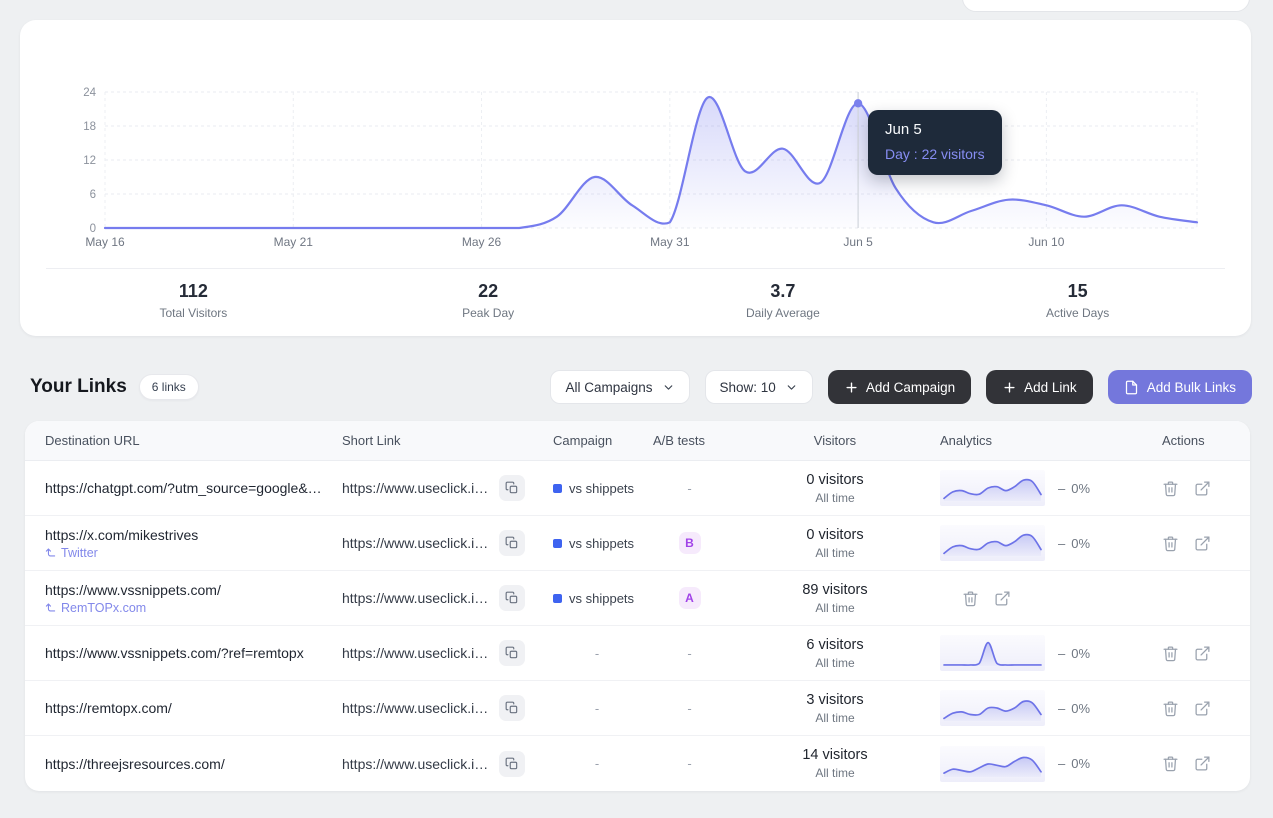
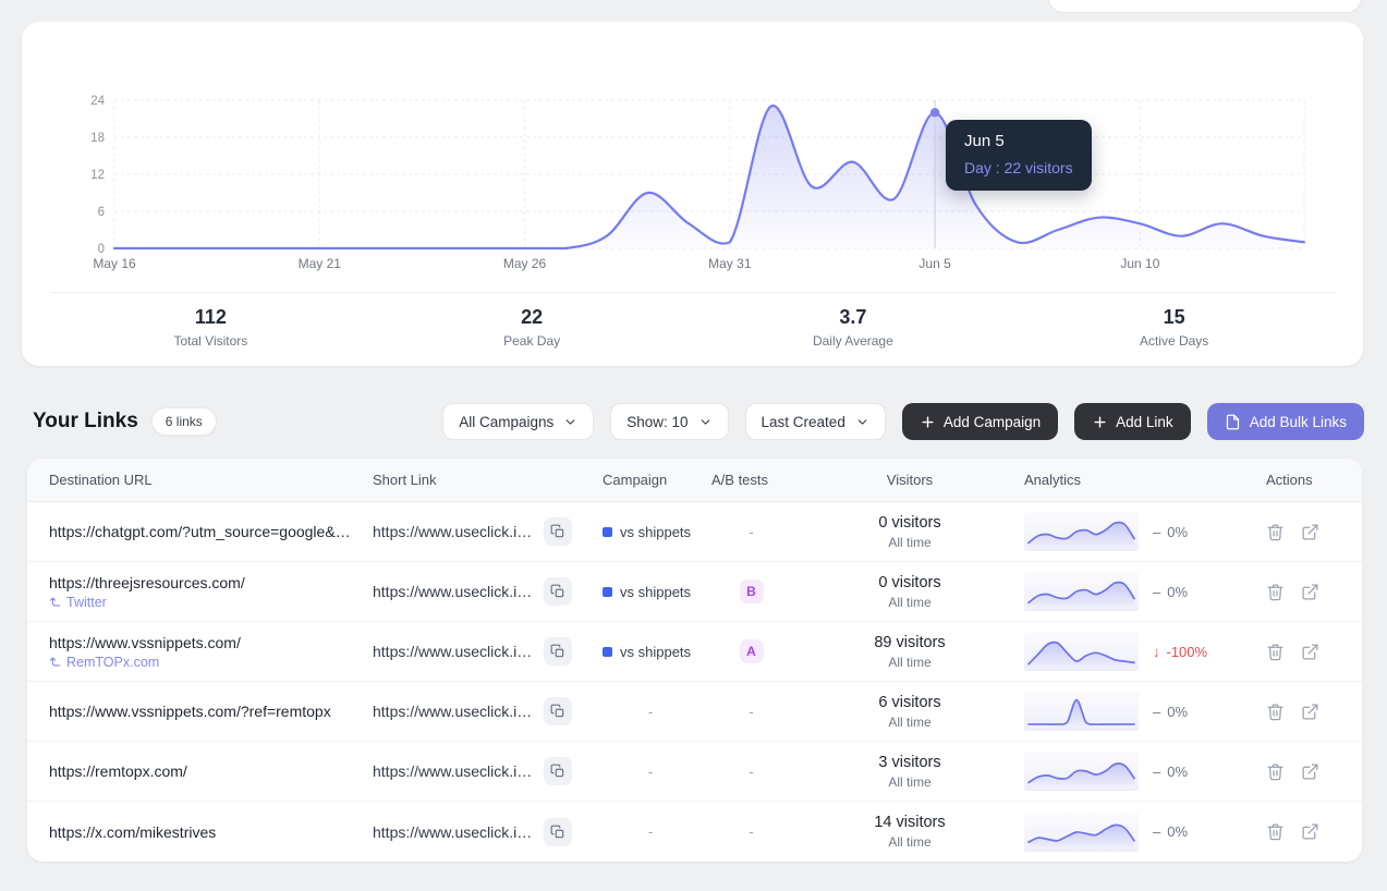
  0
  6
  12
  18
  24
  May 16
  May 21
  May 26
  May 31
  Jun 5
  Jun 10
  Jun 5
  Day : 22 visitors
  112
  Total Visitors
  22
  Peak Day
  3.7
  Daily Average
  15
  Active Days
  Your Links
  6 links
  All Campaigns
  Show: 10
+ Last Created
  Add Campaign
  Add Link
  Add Bulk Links
  Destination URL
  Short Link
  Campaign
  A/B tests
  Visitors
  Analytics
  Actions
  https://chatgpt.com/?utm_source=google&…
  https://www.useclick.i…
  vs shippets
  -
  0 visitors
  All time
  –
  0%
- https://x.com/mikestrives
+ https://threejsresources.com/
  Twitter
  https://www.useclick.i…
  vs shippets
  B
  0 visitors
  All time
  –
  0%
  https://www.vssnippets.com/
  RemTOPx.com
  https://www.useclick.i…
  vs shippets
  A
  89 visitors
  All time
+ ↓
+ -100%
  https://www.vssnippets.com/?ref=remtopx
  https://www.useclick.i…
  -
  -
  6 visitors
  All time
  –
  0%
  https://remtopx.com/
  https://www.useclick.i…
  -
  -
  3 visitors
  All time
  –
  0%
- https://threejsresources.com/
+ https://x.com/mikestrives
  https://www.useclick.i…
  -
  -
  14 visitors
  All time
  –
  0%
